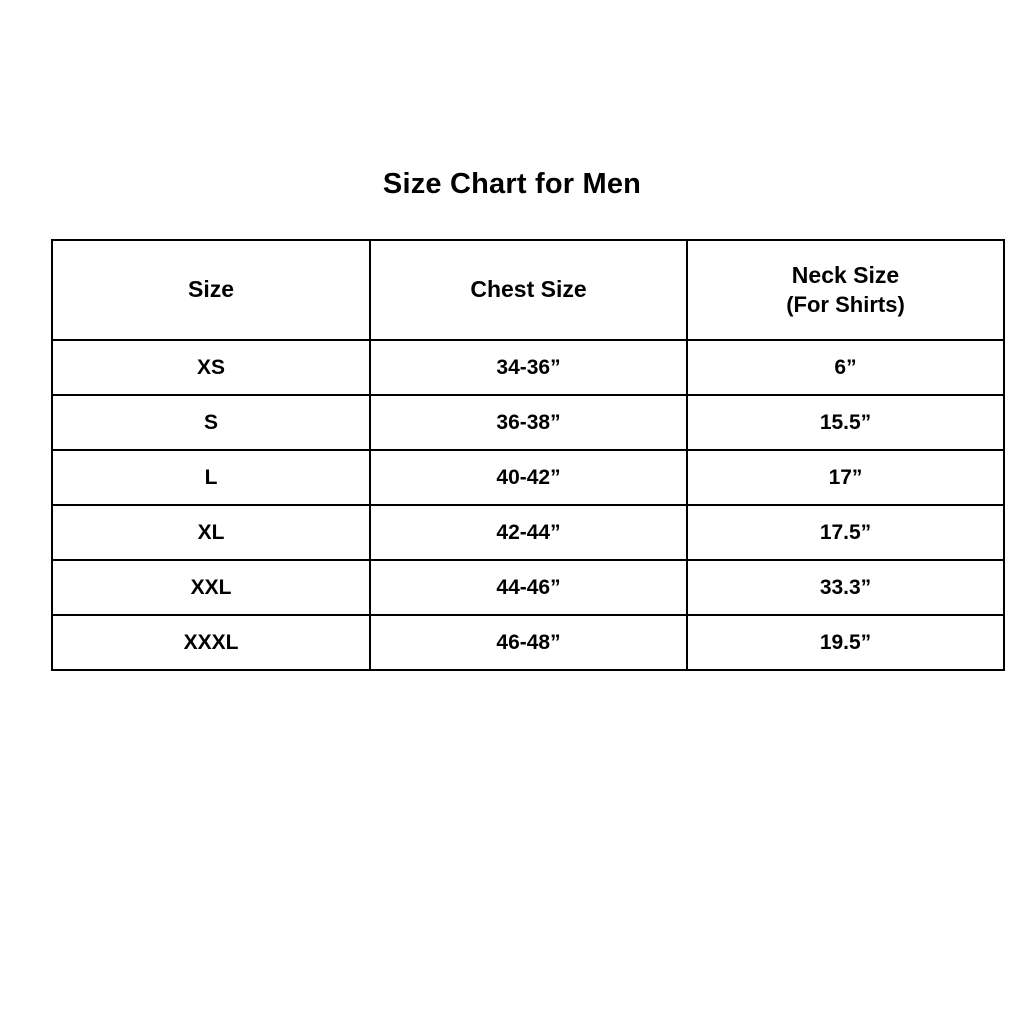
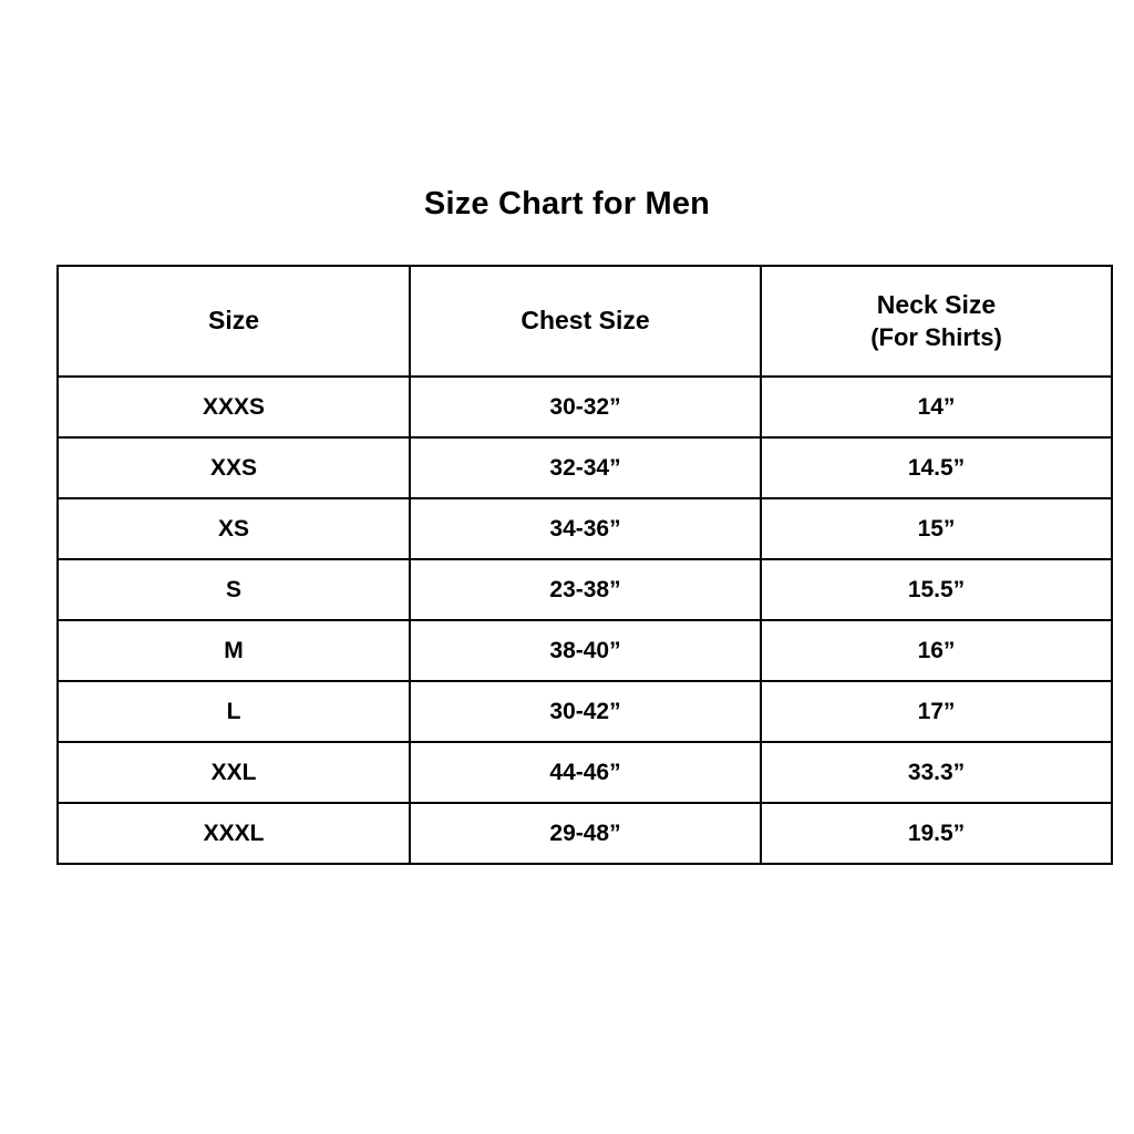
  Size Chart for Men
  Size	Chest Size	Neck Size (For Shirts)
+ XXXS	30-32”	14”
+ XXS	32-34”	14.5”
- XS	34-36”	6”
+ XS	34-36”	15”
- S	36-38”	15.5”
+ S	23-38”	15.5”
+ M	38-40”	16”
- L	40-42”	17”
+ L	30-42”	17”
- XL	42-44”	17.5”
  XXL	44-46”	33.3”
- XXXL	46-48”	19.5”
+ XXXL	29-48”	19.5”
